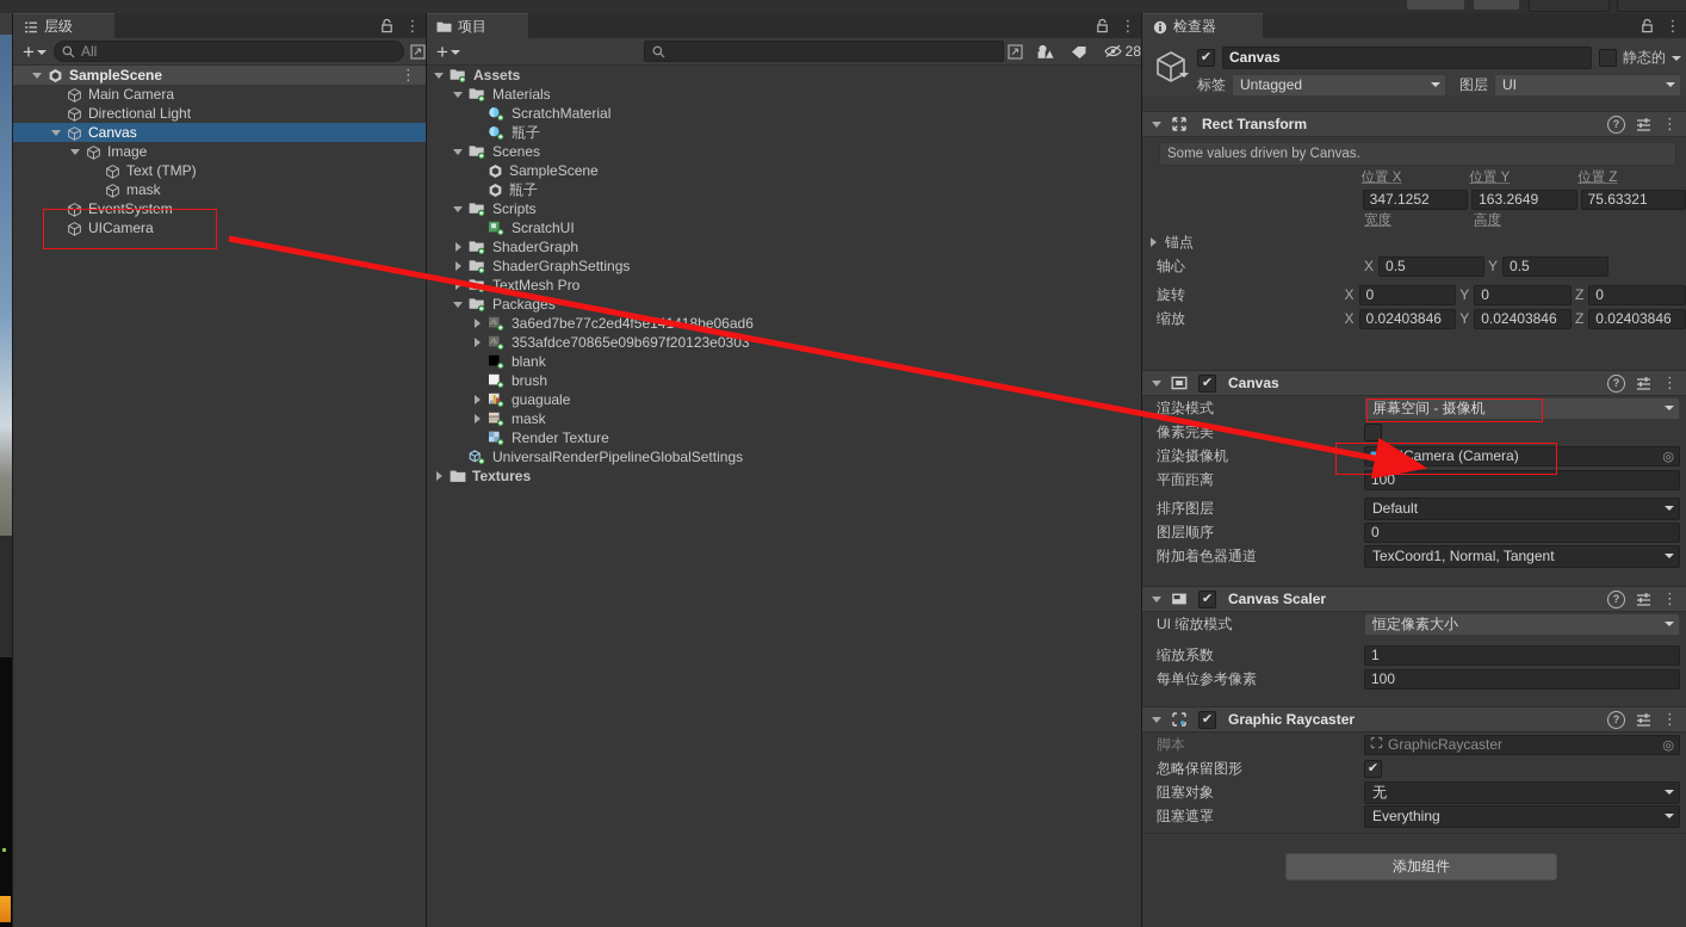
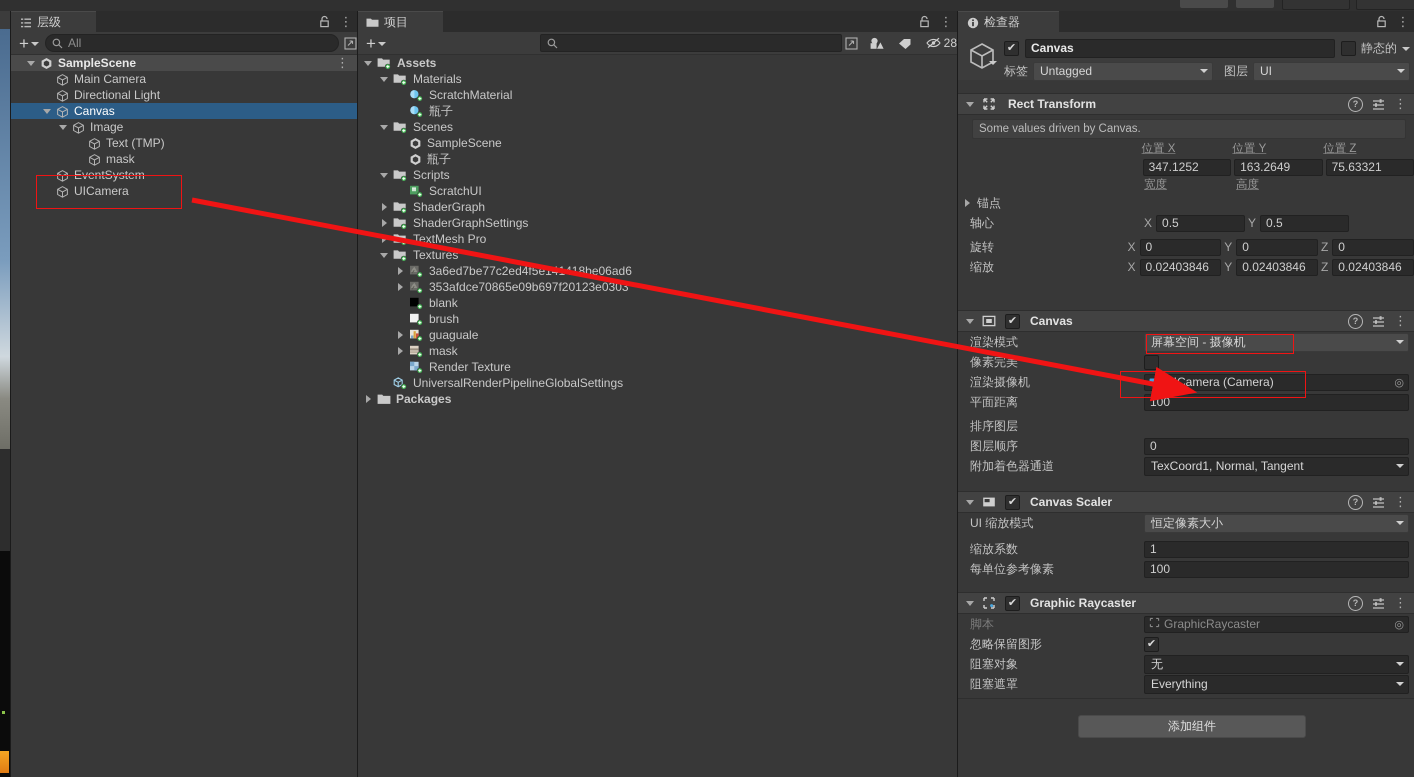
  层级
  ⋮
  +
  All
  SampleScene
  ⋮
  Main Camera
  Directional Light
  Canvas
  Image
  Text (TMP)
  mask
  EventSystem
  UICamera
  项目
  ⋮
  +
  28
  Assets
  Materials
  ScratchMaterial
  瓶子
  Scenes
  SampleScene
  瓶子
  Scripts
  ScratchUI
  ShaderGraph
  ShaderGraphSettings
  TextMesh Pro
- Packages
+ Textures
  3a6ed7be77c2ed4f5e18be06ad6
  353afdce70865e09b697f20123e0303
  blank
  brush
  guaguale
  mask
  Render Texture
  UniversalRenderPipelineGlobalSettings
- Textures
+ Packages
  检查器
  ⋮
  Canvas
  静态的
  标签
  Untagged
  图层
  UI
  Rect Transform
  ?
  ⋮
  Some values driven by Canvas.
  位置 X
  位置 Y
  位置 Z
  347.1252
  163.2649
  75.63321
  宽度
  高度
  锚点
  轴心
  X
  0.5
  Y
  0.5
  旋转
  X
  0
  Y
  0
  Z
  0
  缩放
  X
  0.02403846
  Y
  0.02403846
  Z
  0.02403846
  Canvas
  ?
  ⋮
  渲染模式
  屏幕空间 - 摄像机
  像素完美
  渲染摄像机
  UICamera (Camera)
  ◎
  平面距离
  100
  排序图层
- Default
  图层顺序
  0
  附加着色器通道
  TexCoord1, Normal, Tangent
  Canvas Scaler
  ?
  ⋮
  UI 缩放模式
  恒定像素大小
  缩放系数
  1
  每单位参考像素
  100
  Graphic Raycaster
  ?
  ⋮
  脚本
  GraphicRaycaster
  ◎
  忽略保留图形
  阻塞对象
  无
  阻塞遮罩
  Everything
  添加组件
